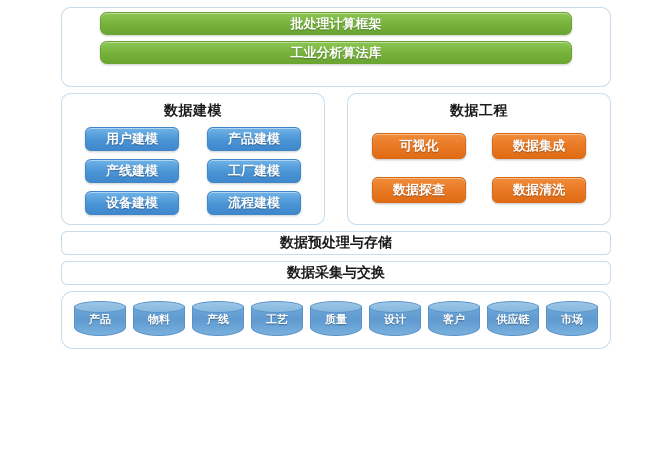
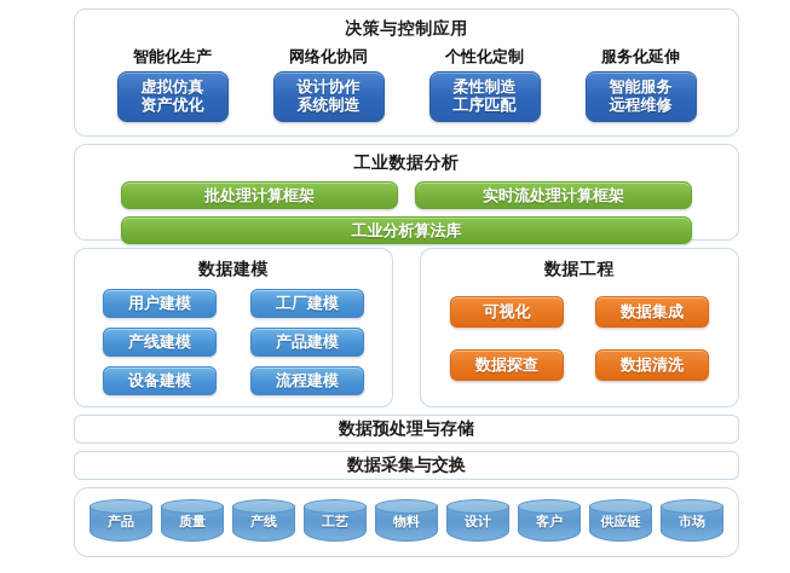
+ 决策与控制应用
+ 智能化生产
+ 虚拟仿真
+ 资产优化
+ 网络化协同
+ 设计协作
+ 系统制造
+ 个性化定制
+ 柔性制造
+ 工序匹配
+ 服务化延伸
+ 智能服务
+ 远程维修
+ 工业数据分析
  批处理计算框架
+ 实时流处理计算框架
  工业分析算法库
  数据建模
  用户建模
- 产品建模
+ 工厂建模
  产线建模
- 工厂建模
+ 产品建模
  设备建模
  流程建模
  数据工程
  可视化
  数据集成
  数据探查
  数据清洗
  数据预处理与存储
  数据采集与交换
  产品
- 物料
+ 质量
  产线
  工艺
- 质量
+ 物料
  设计
  客户
  供应链
  市场
